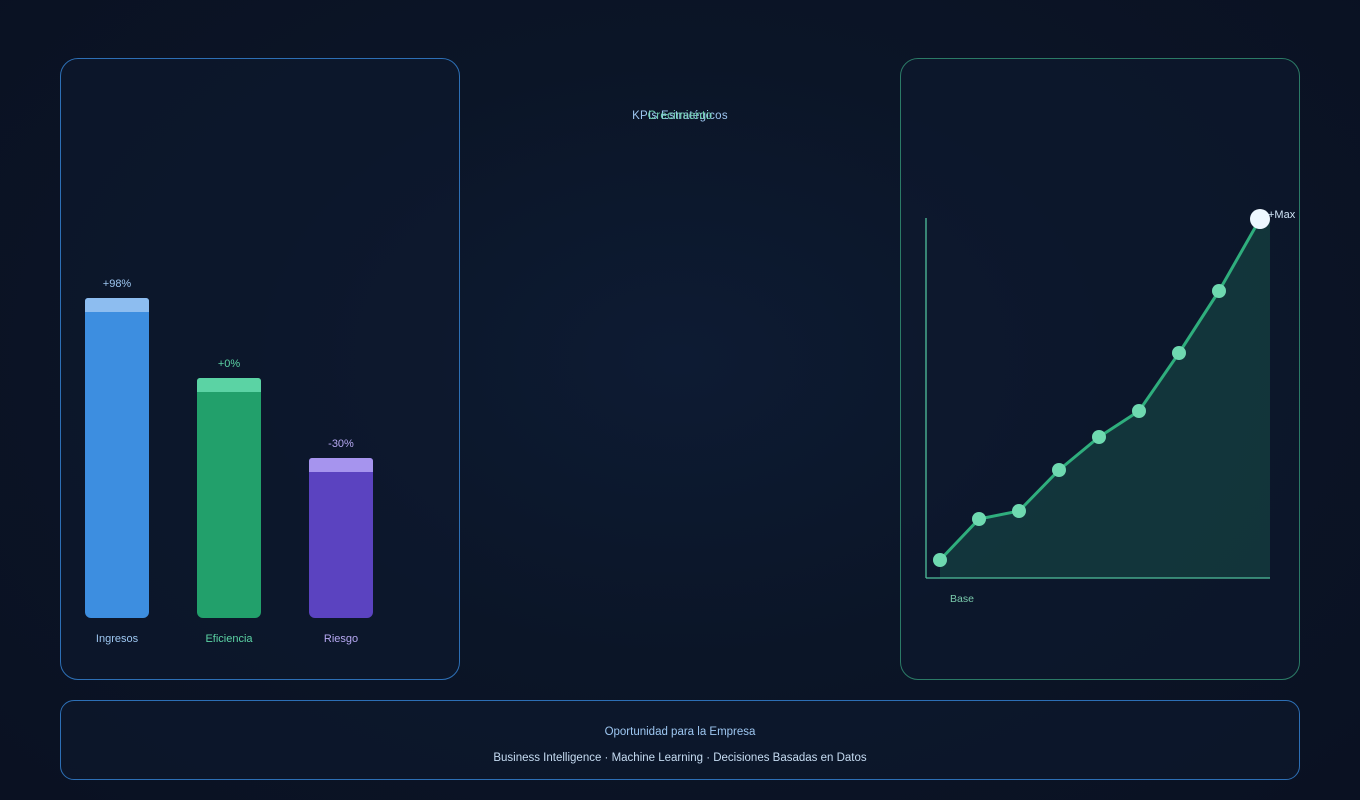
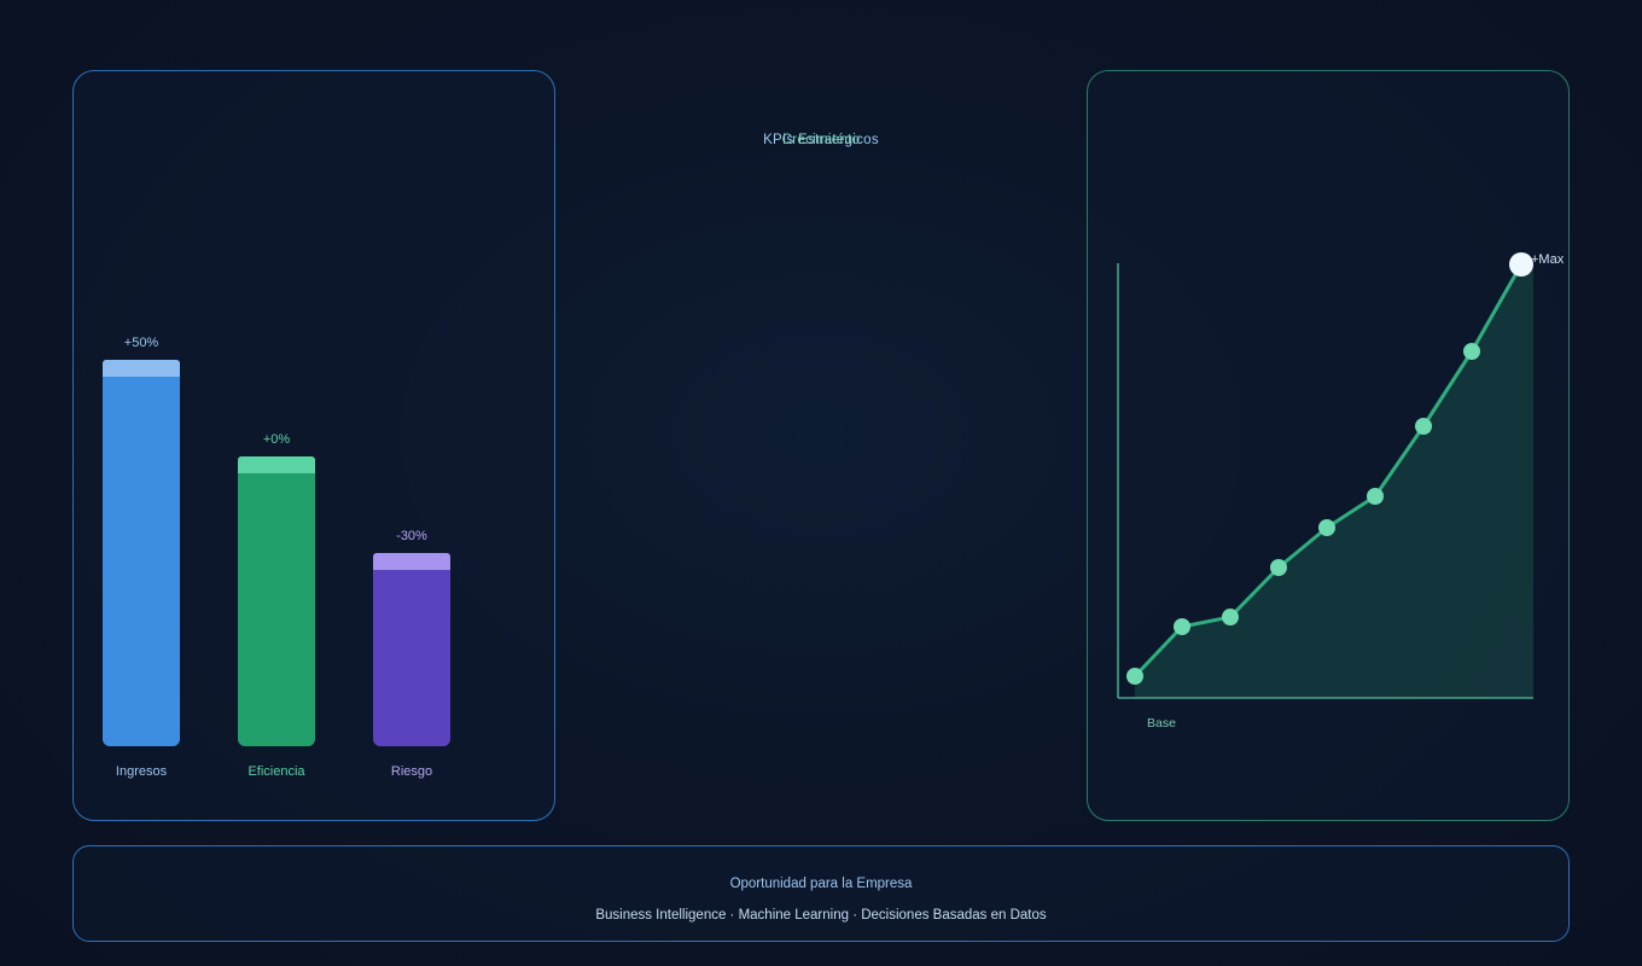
  KPIs Estratégicos
- +98%
+ +50%
  Ingresos
  +0%
  Eficiencia
  -30%
  Riesgo
  Crecimiento
  +Max
  Base
  Oportunidad para la Empresa
  Business Intelligence · Machine Learning · Decisiones Basadas en Datos
